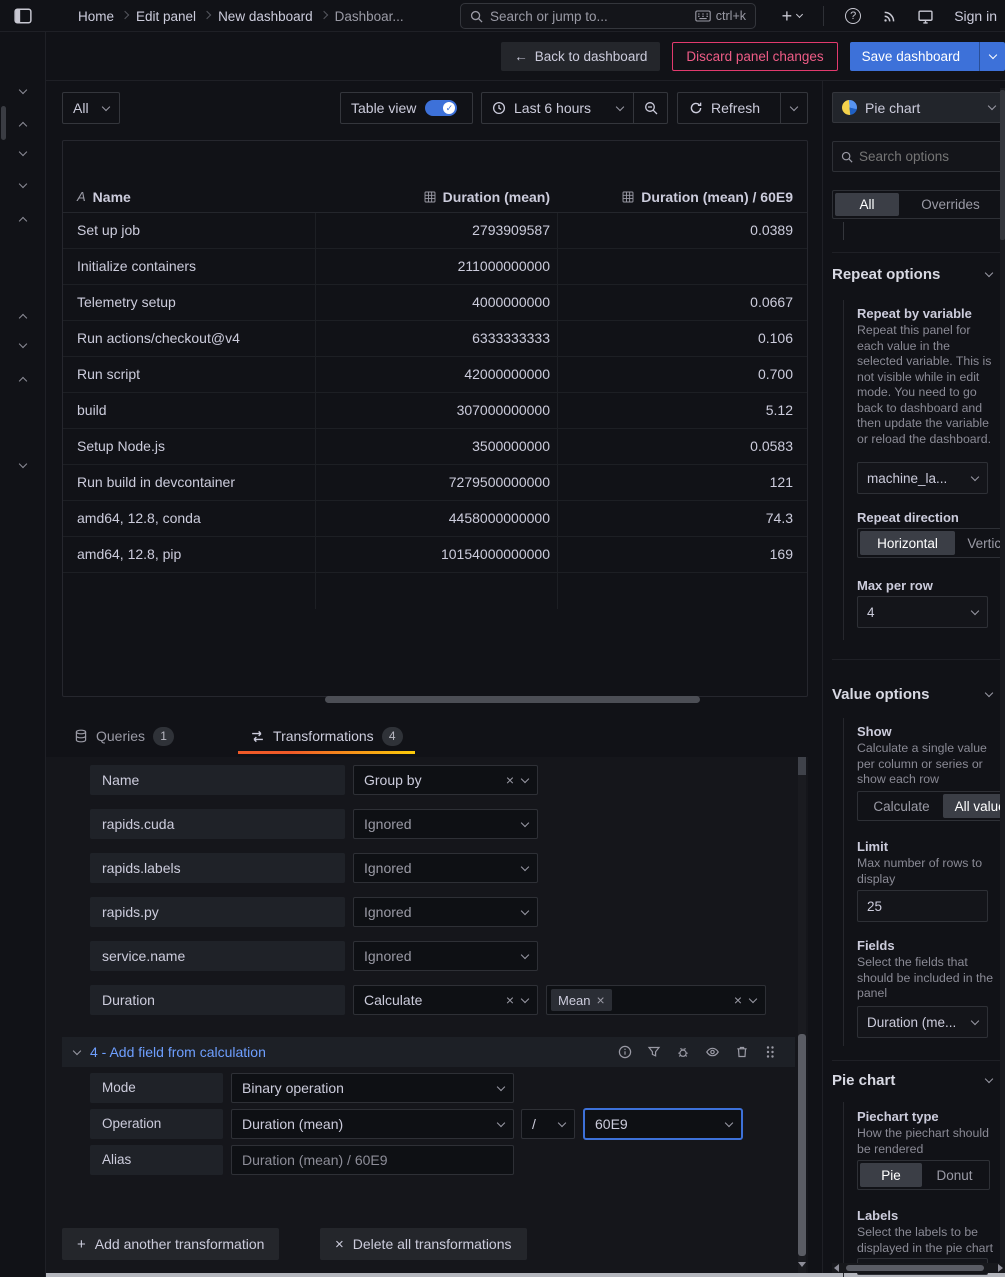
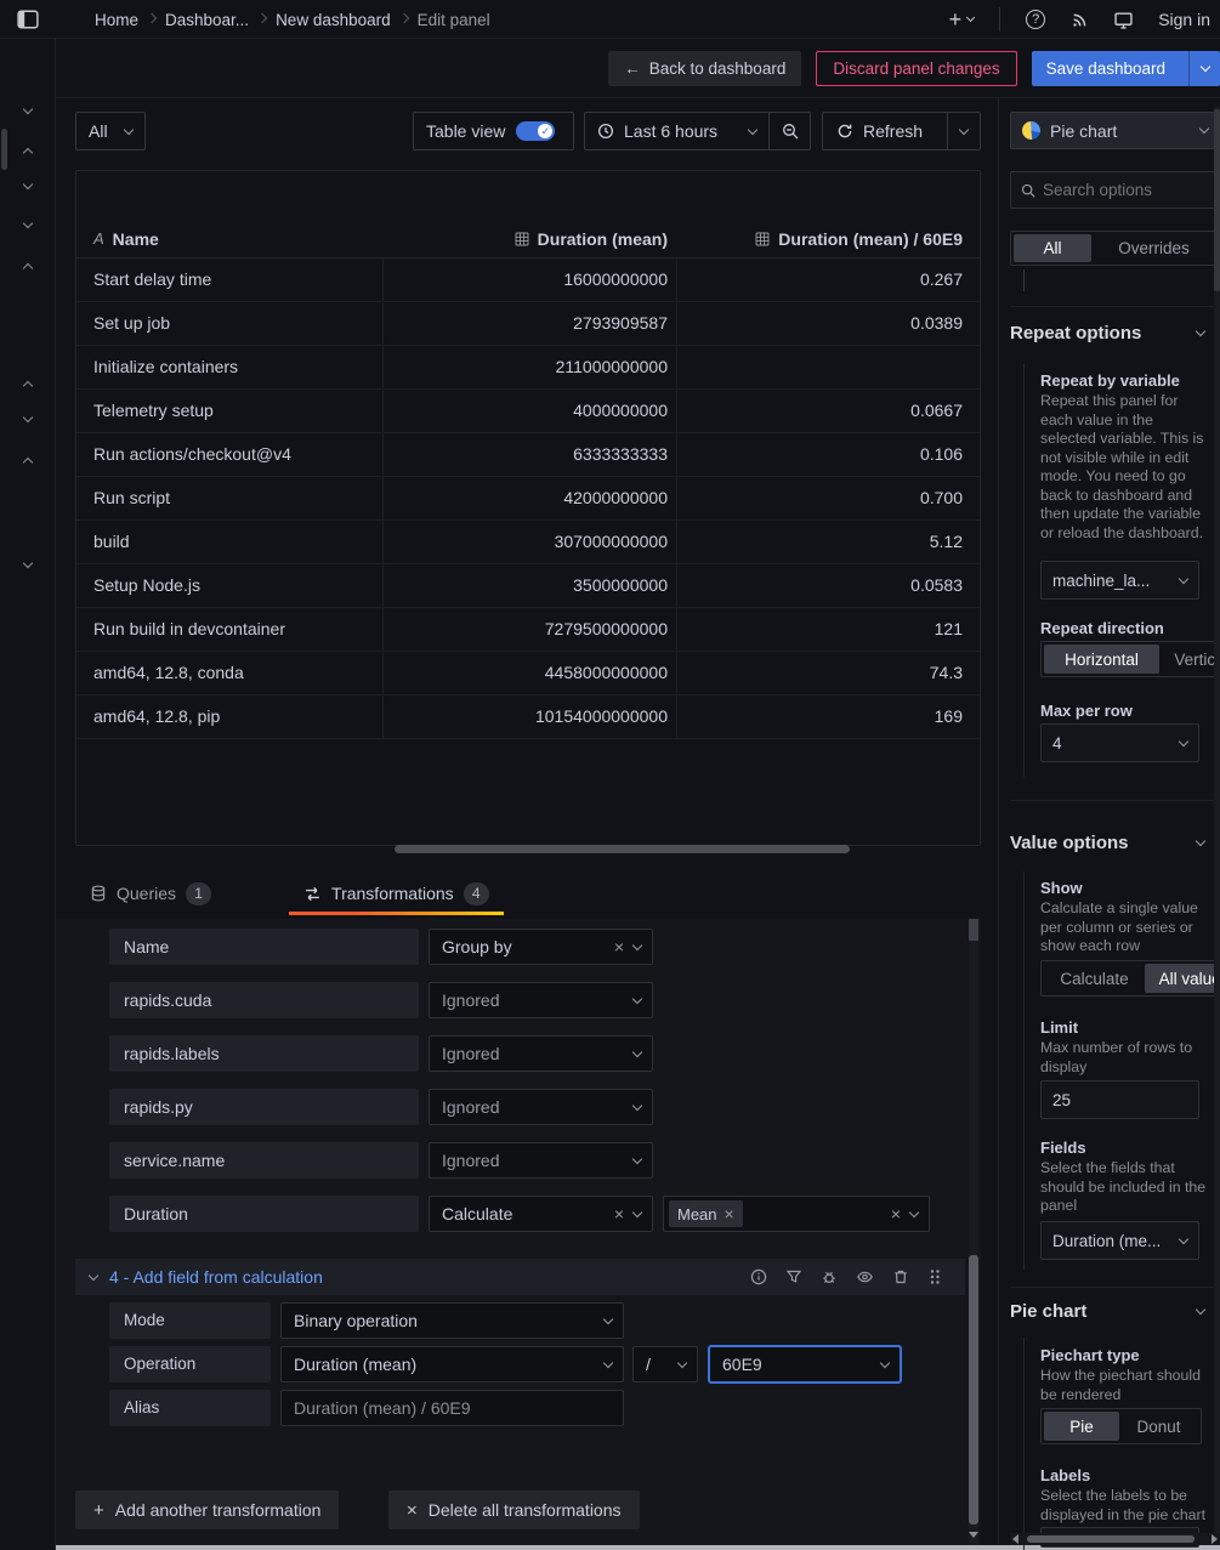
  Home
- Edit panel
+ Dashboar...
  New dashboard
- Dashboar...
+ Edit panel
- Search or jump to...
- ctrl+k
  +
  ?
  Sign in
  ←
  Back to dashboard
  Discard panel changes
  Save dashboard
  All
  Table view
  ✓
  Last 6 hours
  Refresh
  A
  Name
  Duration (mean)
  Duration (mean) / 60E9
+ Start delay time
+ 16000000000
+ 0.267
  Set up job
  2793909587
  0.0389
  Initialize containers
  211000000000
  Telemetry setup
  4000000000
  0.0667
  Run actions/checkout@v4
  6333333333
  0.106
  Run script
  42000000000
  0.700
  build
  307000000000
  5.12
  Setup Node.js
  3500000000
  0.0583
  Run build in devcontainer
  7279500000000
  121
  amd64, 12.8, conda
  4458000000000
  74.3
  amd64, 12.8, pip
  10154000000000
  169
  Queries
  1
  Transformations
  4
  Name
  Group by
  ×
  rapids.cuda
  Ignored
  rapids.labels
  Ignored
  rapids.py
  Ignored
  service.name
  Ignored
  Duration
  Calculate
  ×
  Mean
  ×
  ×
  4 - Add field from calculation
  Mode
  Binary operation
  Operation
  Duration (mean)
  /
  60E9
  Alias
  Duration (mean) / 60E9
  +
  Add another transformation
  ×
  Delete all transformations
  Pie chart
  Search options
  All
  Overrides
  Repeat options
  Repeat by variable
  Repeat this panel for each value in the selected variable. This is not visible while in edit mode. You need to go back to dashboard and then update the variable or reload the dashboard.
  machine_la...
  Repeat direction
  Horizontal
  Vertic
  Max per row
  4
  Value options
  Show
  Calculate a single value per column or series or show each row
  Calculate
  All valu
  Limit
  Max number of rows to display
  25
  Fields
  Select the fields that should be included in the panel
  Duration (me...
  Pie chart
  Piechart type
  How the piechart should be rendered
  Pie
  Donut
  Labels
  Select the labels to be displayed in the pie chart
